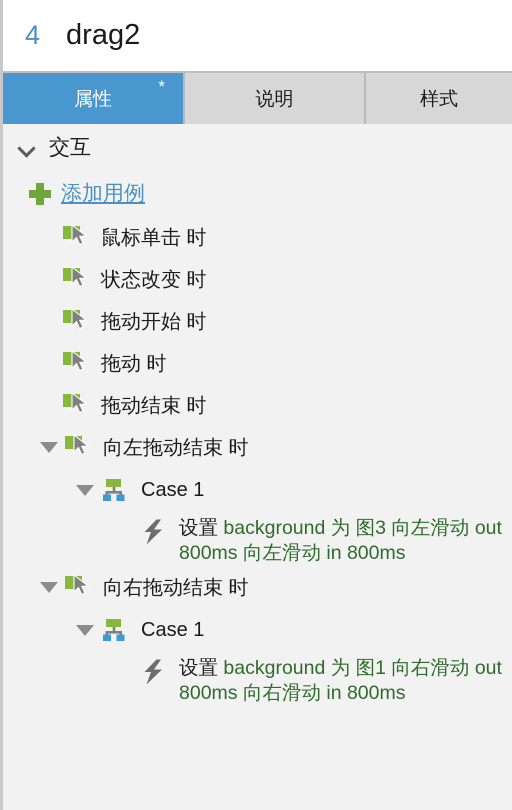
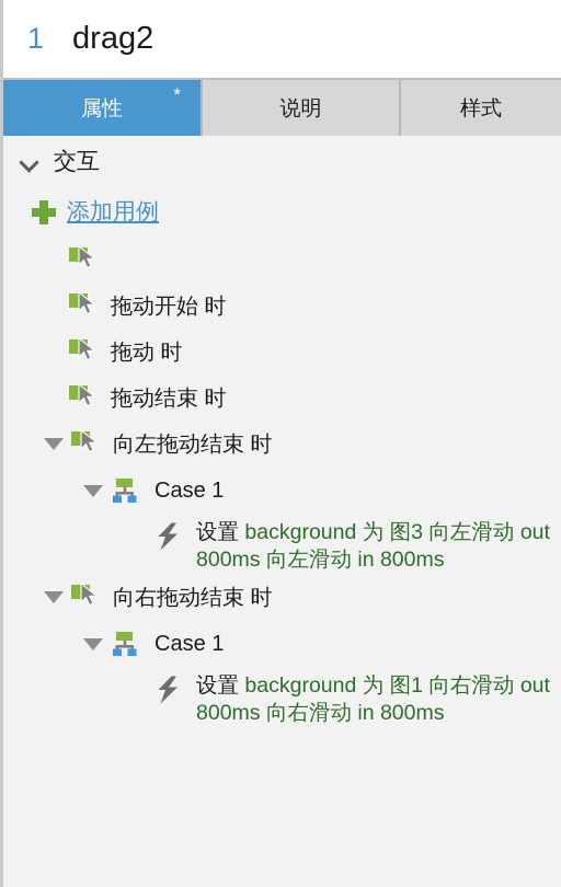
- 4
+ 1
  drag2
  属性
  *
  说明
  样式
  交互
  添加用例
- 鼠标单击 时
- 状态改变 时
  拖动开始 时
  拖动 时
  拖动结束 时
  向左拖动结束 时
  Case 1
  设置 background 为 图3 向左滑动 out 800ms 向左滑动 in 800ms
  向右拖动结束 时
  Case 1
  设置 background 为 图1 向右滑动 out 800ms 向右滑动 in 800ms
